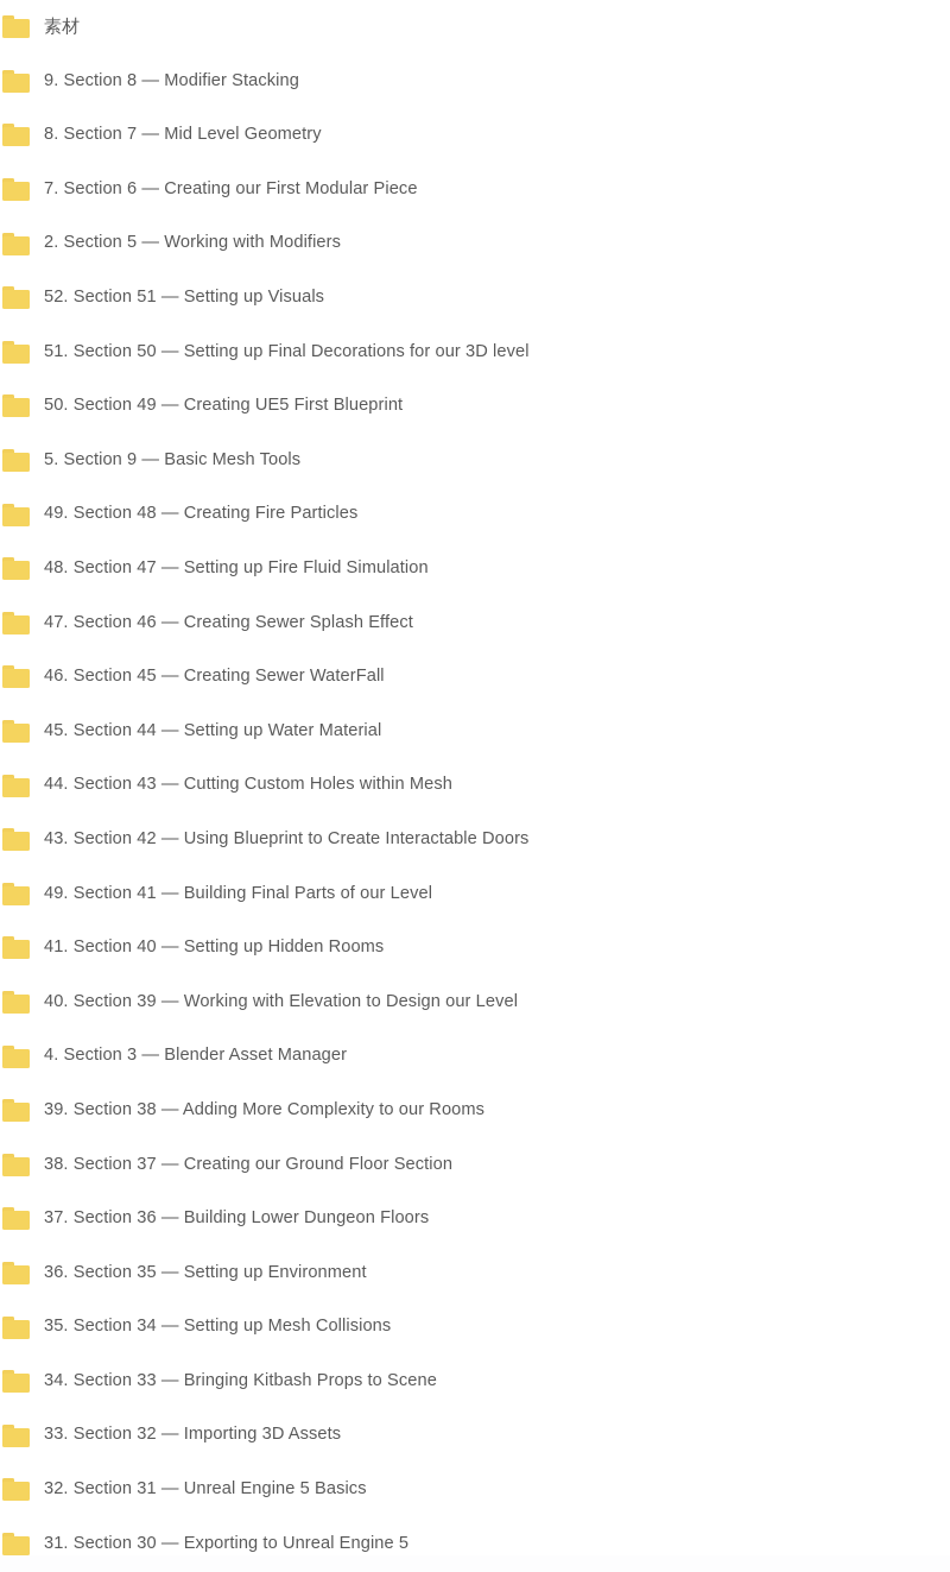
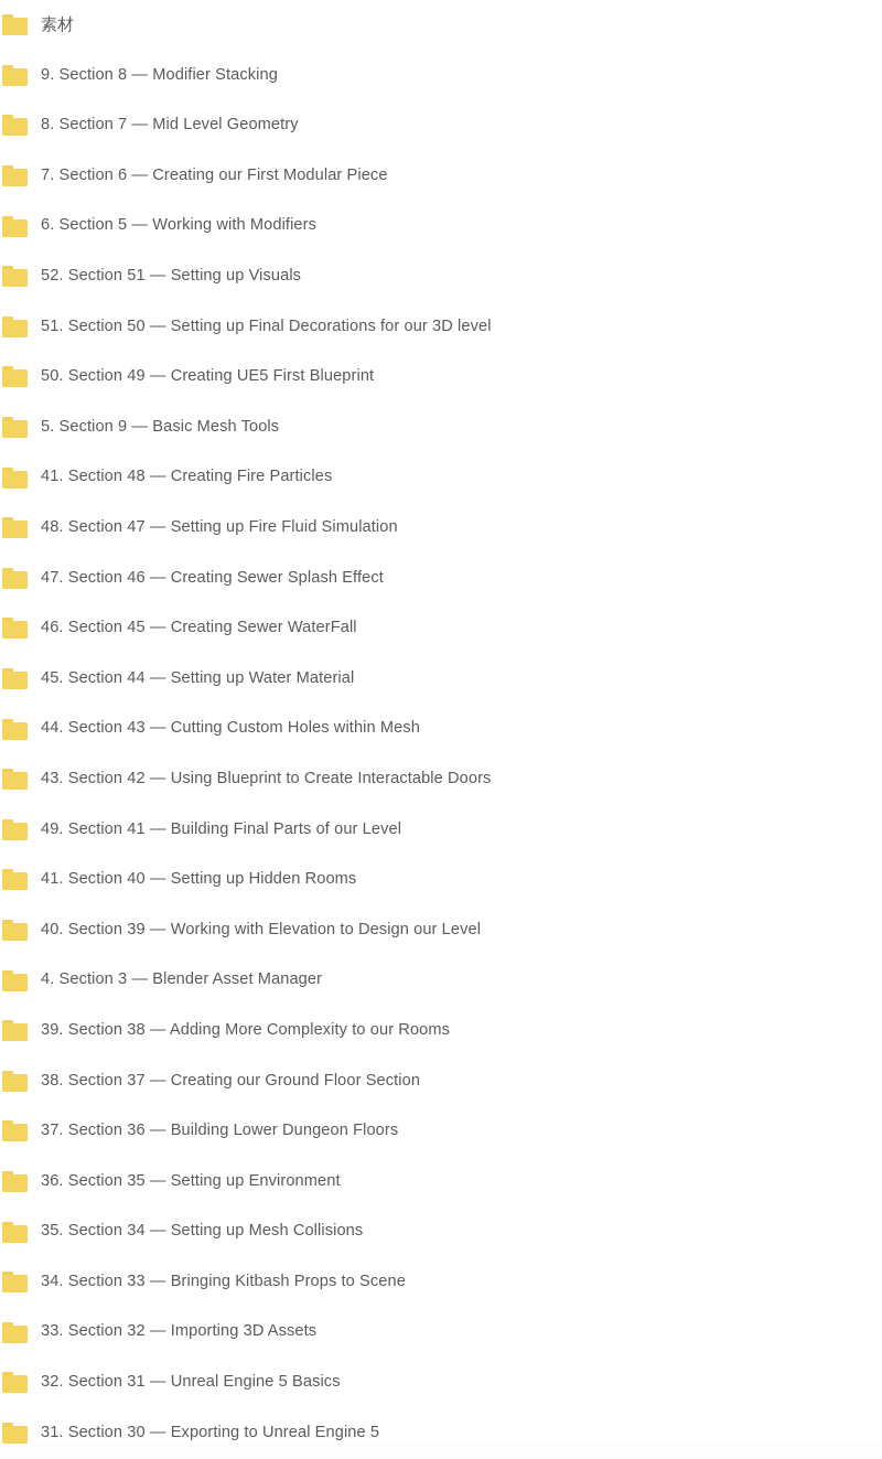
  素材
  9. Section 8 — Modifier Stacking
  8. Section 7 — Mid Level Geometry
  7. Section 6 — Creating our First Modular Piece
- 2. Section 5 — Working with Modifiers
+ 6. Section 5 — Working with Modifiers
  52. Section 51 — Setting up Visuals
  51. Section 50 — Setting up Final Decorations for our 3D level
  50. Section 49 — Creating UE5 First Blueprint
  5. Section 9 — Basic Mesh Tools
- 49. Section 48 — Creating Fire Particles
+ 41. Section 48 — Creating Fire Particles
  48. Section 47 — Setting up Fire Fluid Simulation
  47. Section 46 — Creating Sewer Splash Effect
  46. Section 45 — Creating Sewer WaterFall
  45. Section 44 — Setting up Water Material
  44. Section 43 — Cutting Custom Holes within Mesh
  43. Section 42 — Using Blueprint to Create Interactable Doors
  49. Section 41 — Building Final Parts of our Level
  41. Section 40 — Setting up Hidden Rooms
  40. Section 39 — Working with Elevation to Design our Level
  4. Section 3 — Blender Asset Manager
  39. Section 38 — Adding More Complexity to our Rooms
  38. Section 37 — Creating our Ground Floor Section
  37. Section 36 — Building Lower Dungeon Floors
  36. Section 35 — Setting up Environment
  35. Section 34 — Setting up Mesh Collisions
  34. Section 33 — Bringing Kitbash Props to Scene
  33. Section 32 — Importing 3D Assets
  32. Section 31 — Unreal Engine 5 Basics
  31. Section 30 — Exporting to Unreal Engine 5
